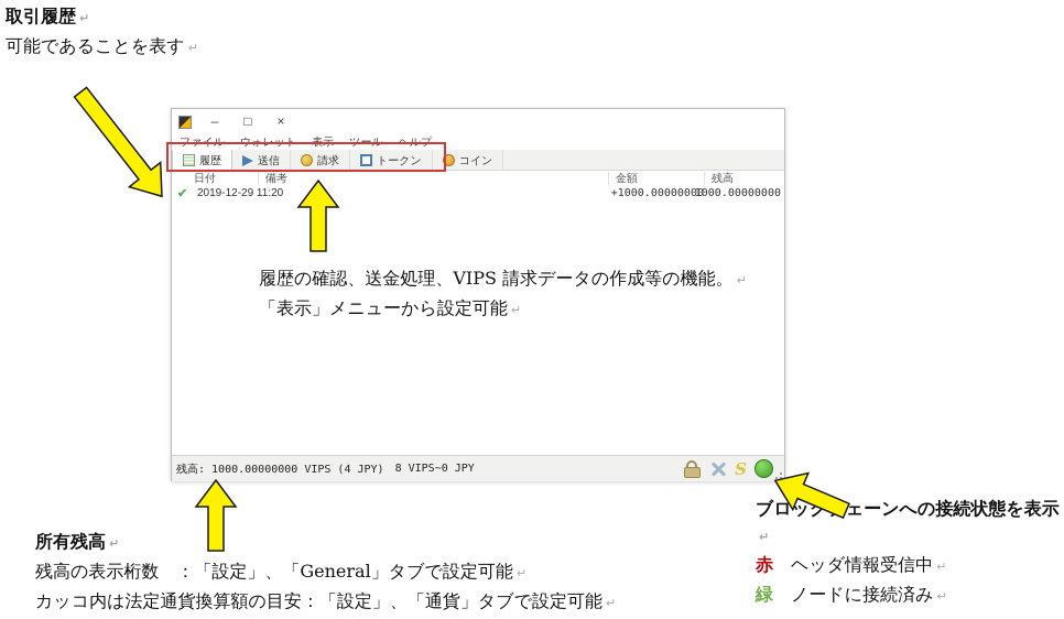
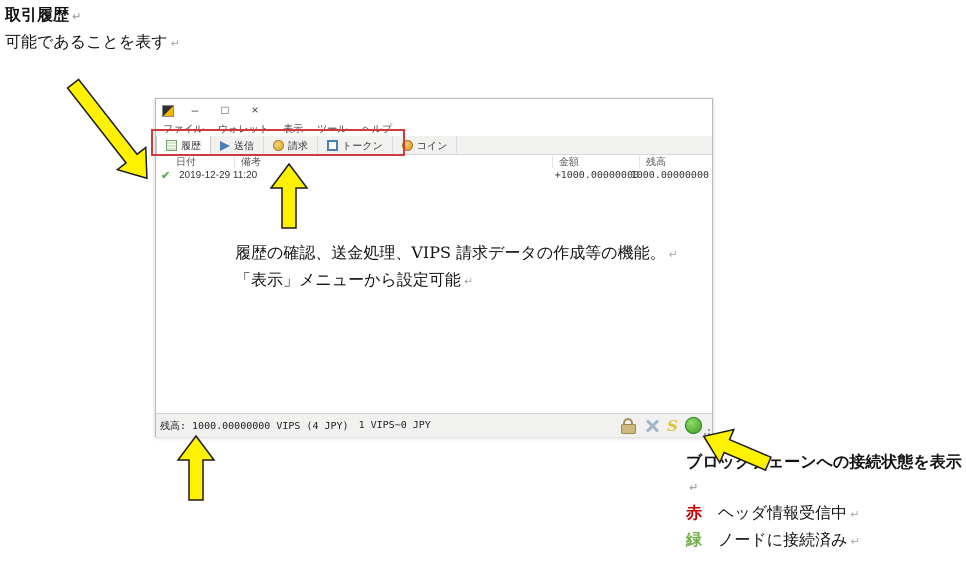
  取引履歴 ↵
  可能であることを表す ↵
  –
  □
  ×
  ファイル
  ウォレット
  表示
  ツール
  ヘルプ
  履歴
  送信
  請求
  トークン
  コイン
  日付
  備考
  金額
  残高
  ✔
  2019-12-29 11:20
  +1000.00000000
  1000.00000000
  残高: 1000.00000000 VIPS (4 JPY)
- 8 VIPS~0 JPY
+ 1 VIPS~0 JPY
  S
  履歴の確認、送金処理、VIPS 請求データの作成等の機能。 ↵
  「表示」メニューから設定可能 ↵
  ブロッェーンへの接続状態を表示↵
  赤 ヘッダ情報受信中 ↵
  緑 ノードに接続済み ↵
- 所有残高 ↵
- 残高の表示桁数 ：「設定」、「General」タブで設定可能 ↵
- カッコ内は法定通貨換算額の目安：「設定」、「通貨」タブで設定可能 ↵
